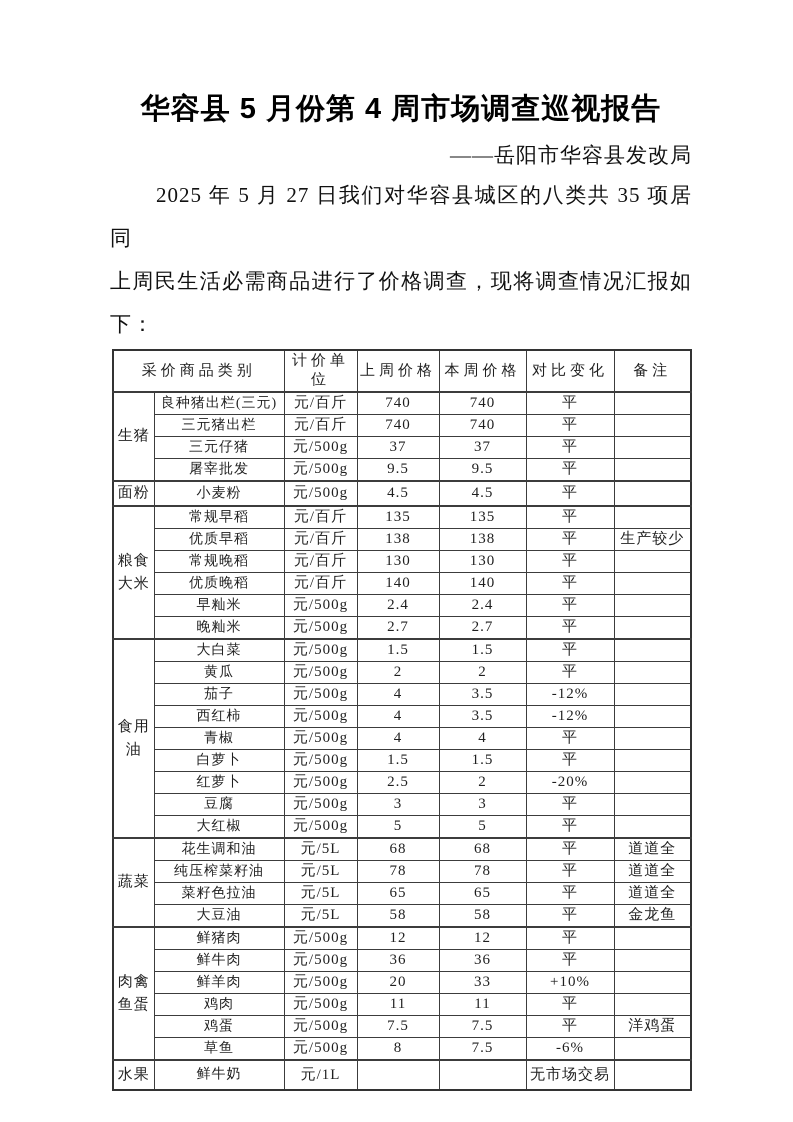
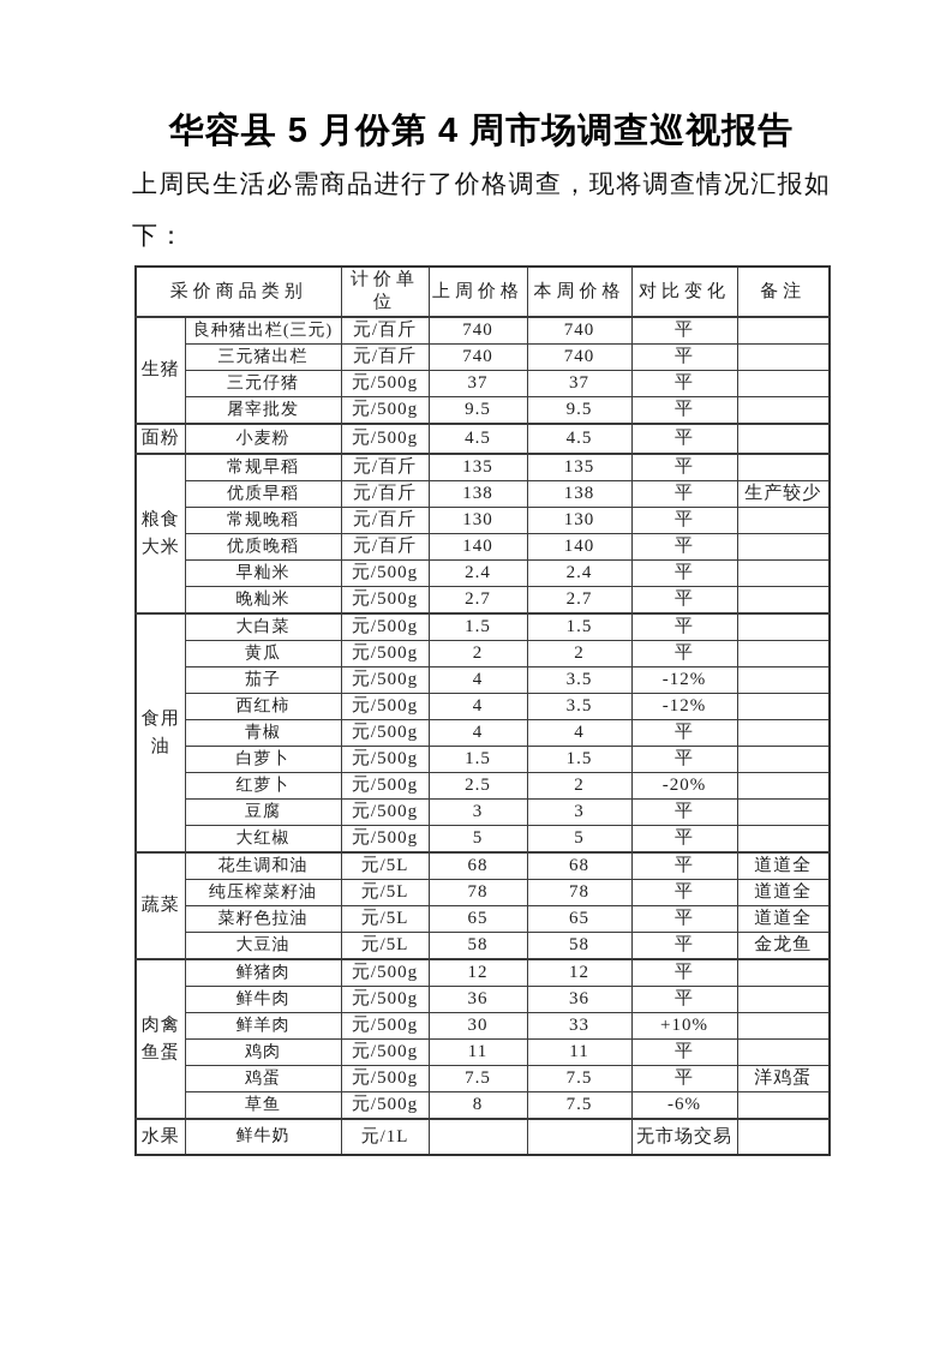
  华容县 5 月份第 4 周市场调查巡视报告
- ——岳阳市华容县发改局
- 2025 年 5 月 27 日我们对华容县城区的八类共 35 项居同
  上周民生活必需商品进行了价格调查，现将调查情况汇报如
  下：
  采价商品类别	计价单位	上周价格	本周价格	对比变化	备注
  生猪	良种猪出栏(三元)	元/百斤	740	740	平
  三元猪出栏	元/百斤	740	740	平
  三元仔猪	元/500g	37	37	平
  屠宰批发	元/500g	9.5	9.5	平
  面粉	小麦粉	元/500g	4.5	4.5	平
  粮食大米	常规早稻	元/百斤	135	135	平
  优质早稻	元/百斤	138	138	平	生产较少
  常规晚稻	元/百斤	130	130	平
  优质晚稻	元/百斤	140	140	平
  早籼米	元/500g	2.4	2.4	平
  晚籼米	元/500g	2.7	2.7	平
  食用油	大白菜	元/500g	1.5	1.5	平
  黄瓜	元/500g	2	2	平
  茄子	元/500g	4	3.5	-12%
  西红柿	元/500g	4	3.5	-12%
  青椒	元/500g	4	4	平
  白萝卜	元/500g	1.5	1.5	平
  红萝卜	元/500g	2.5	2	-20%
  豆腐	元/500g	3	3	平
  大红椒	元/500g	5	5	平
  蔬菜	花生调和油	元/5L	68	68	平	道道全
  纯压榨菜籽油	元/5L	78	78	平	道道全
  菜籽色拉油	元/5L	65	65	平	道道全
  大豆油	元/5L	58	58	平	金龙鱼
  肉禽鱼蛋	鲜猪肉	元/500g	12	12	平
  鲜牛肉	元/500g	36	36	平
- 鲜羊肉	元/500g	20	33	+10%
+ 鲜羊肉	元/500g	30	33	+10%
  鸡肉	元/500g	11	11	平
  鸡蛋	元/500g	7.5	7.5	平	洋鸡蛋
  草鱼	元/500g	8	7.5	-6%
  水果	鲜牛奶	元/1L			无市场交易
